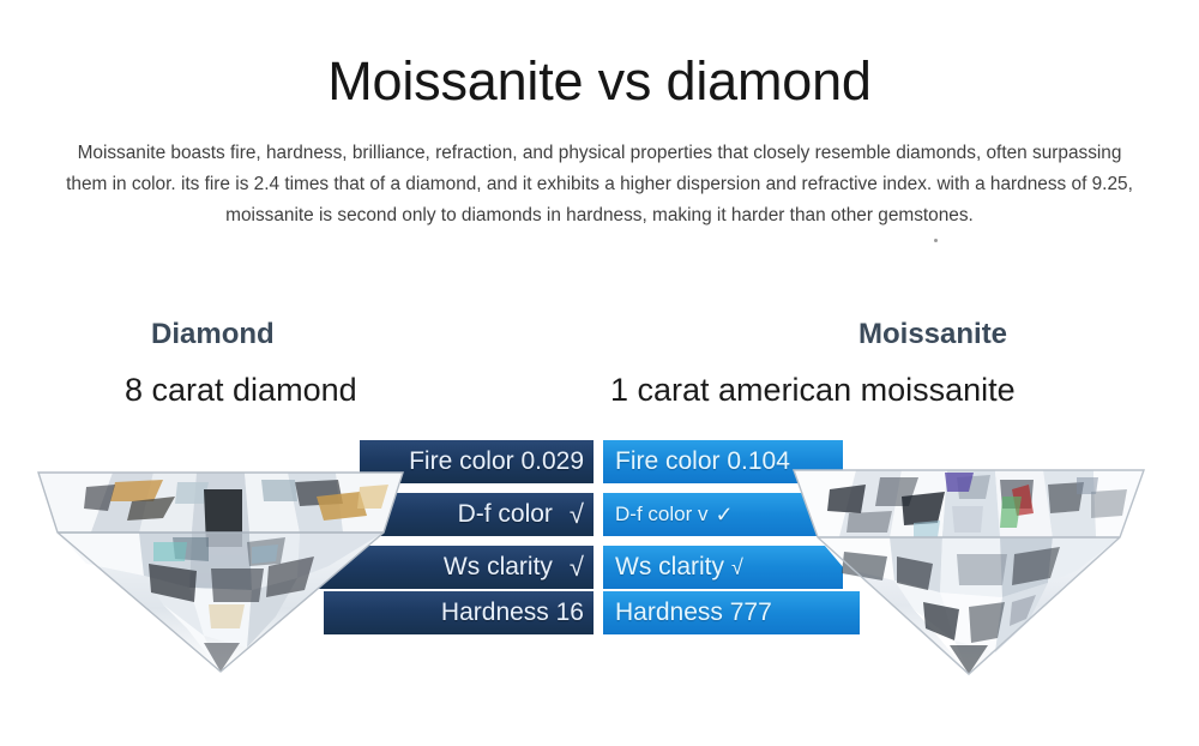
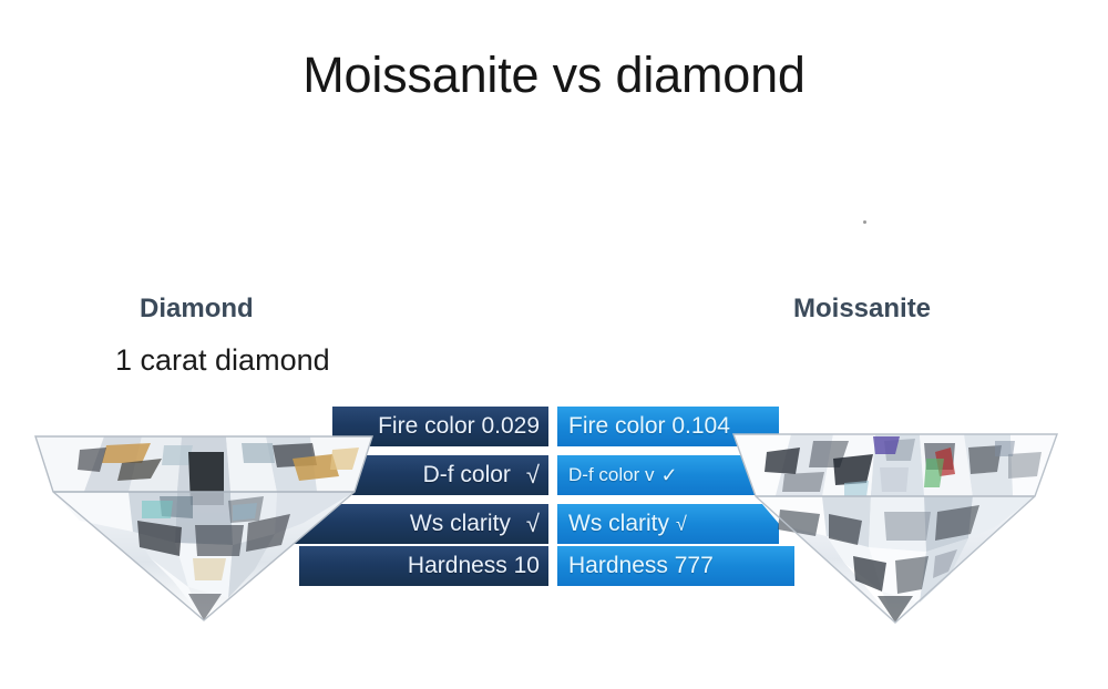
  Moissanite vs diamond
- Moissanite boasts fire, hardness, brilliance, refraction, and physical properties that closely resemble diamonds, often surpassing them in color. its fire is 2.4 times that of a diamond, and it exhibits a higher dispersion and refractive index. with a hardness of 9.25, moissanite is second only to diamonds in hardness, making it harder than other gemstones.
  Diamond
- 8 carat diamond
+ 1 carat diamond
  Moissanite
- 1 carat american moissanite
  Fire color 0.029
  Fire color 0.104
  D-f color
  √
  D-f color v
  ✓
  Ws clarity
  √
  Ws clarity
  √
- Hardness 16
+ Hardness 10
  Hardness 777
